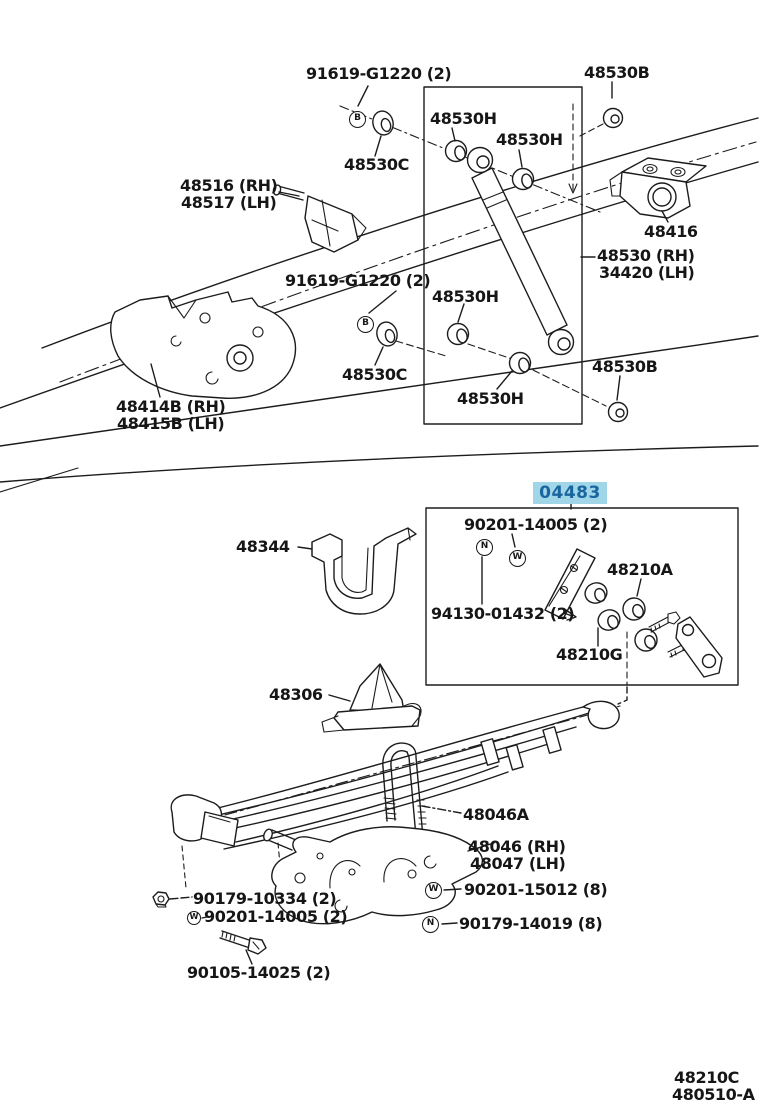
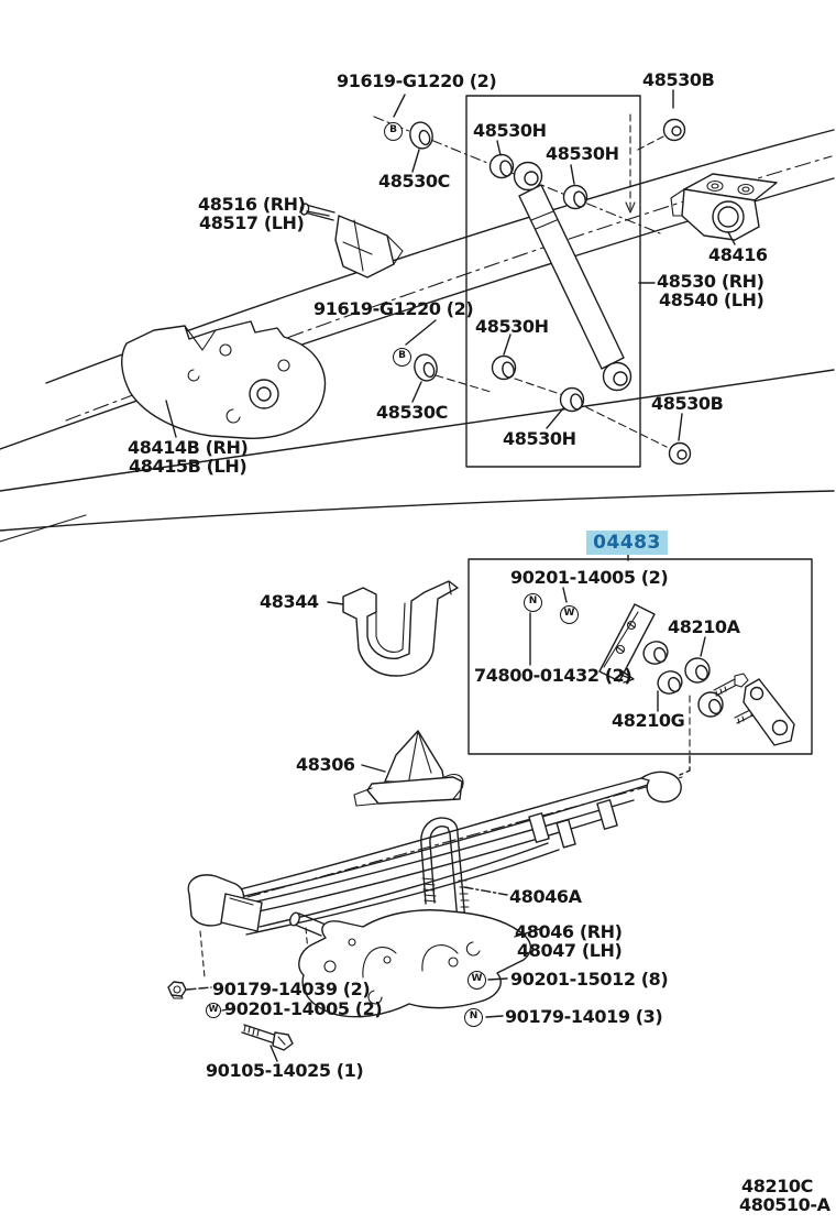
  91619-G1220 (2)
  48530B
  48530H
  48530H
  48530C
  48516 (RH)
  48517 (LH)
  48416
  48530 (RH)
- 34420 (LH)
+ 48540 (LH)
  91619-G1220 (2)
  48530H
  48530C
  48530B
  48530H
  48414B (RH)
  48415B (LH)
  04483
  90201-14005 (2)
  48344
  48210A
- 94130-01432 (2)
+ 74800-01432 (2)
  48210G
  48306
  48046A
  48046 (RH)
  48047 (LH)
- 90179-10334 (2)
+ 90179-14039 (2)
  90201-14005 (2)
- 90105-14025 (2)
+ 90105-14025 (1)
  90201-15012 (8)
- 90179-14019 (8)
+ 90179-14019 (3)
  B
  B
  N
  W
  W
  N
  W
  48210C
  480510-A
